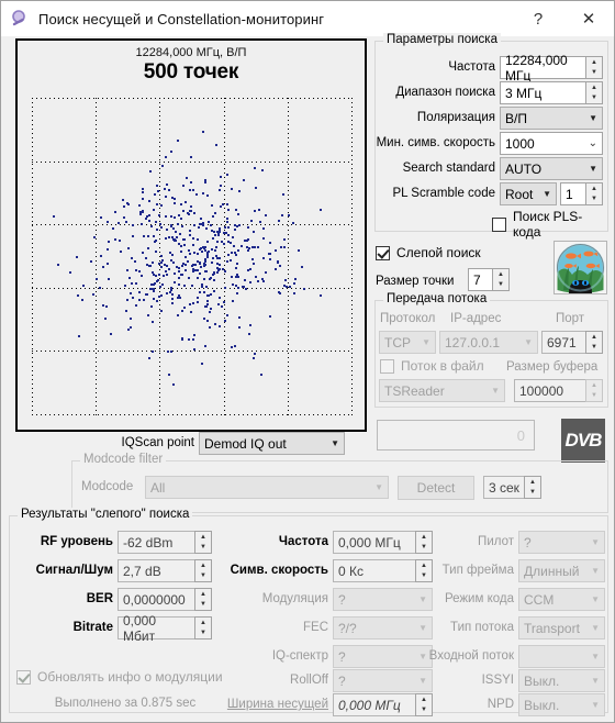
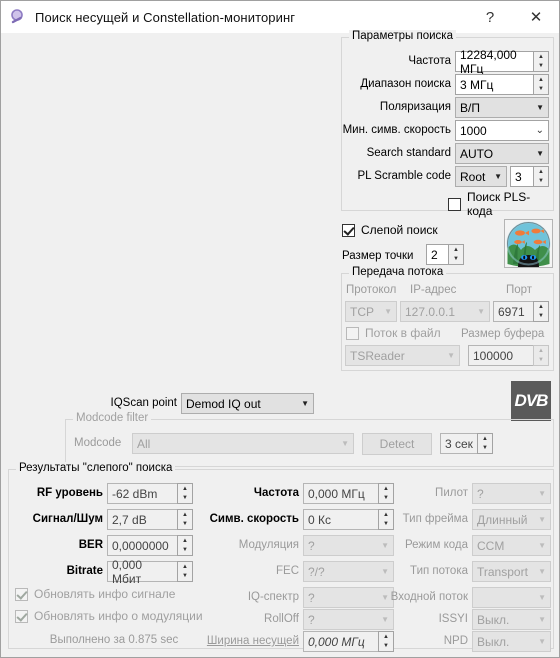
  Поиск несущей и Constellation-мониторинг
  ?
  ✕
- 12284,000 МГц, В/П
- 500 точек
  Параметры поиска
  Частота
  12284,000 МГц
  Диапазон поиска
  3 МГц
  Поляризация
  В/П
  ▼
  Мин. симв. скорость
  1000
  ⌄
  Search standard
  AUTO
  ▼
  PL Scramble code
  Root
  ▼
- 1
+ 3
  Поиск PLS-кода
  Слепой поиск
  Размер точки
- 7
+ 2
  Передача потока
  Протокол
  IP-адрес
  Порт
  TCP
  ▼
  127.0.0.1
  ▼
  6971
  Поток в файл
  Размер буфера
  TSReader
  ▼
  100000
- 0
  DVB
  IQScan point
  Demod IQ out
  ▼
  Modcode filter
  Modcode
  All
  ▼
  Detect
  3 сек
  Результаты "слепого" поиска
  RF уровень
  -62 dBm
  Сигнал/Шум
  2,7 dB
  BER
  0,0000000
  Bitrate
  0,000 Мбит
  Частота
  0,000 МГц
  Симв. скорость
  0 Кс
  Модуляция
  ?
  ▼
  FEC
  ?/?
  ▼
  IQ-спектр
  ?
  ▼
  RollOff
  ?
  ▼
  Ширина несущей
  0,000 МГц
  Пилот
  ?
  ▼
  Тип фрейма
  Длинный
  ▼
  Режим кода
  CCM
  ▼
  Тип потока
  Transport
  ▼
  Входной поток
  ▼
  ISSYI
  Выкл.
  ▼
  NPD
  Выкл.
  ▼
+ Обновлять инфо сигнале
  Обновлять инфо о модуляции
  Выполнено за 0.875 sec
